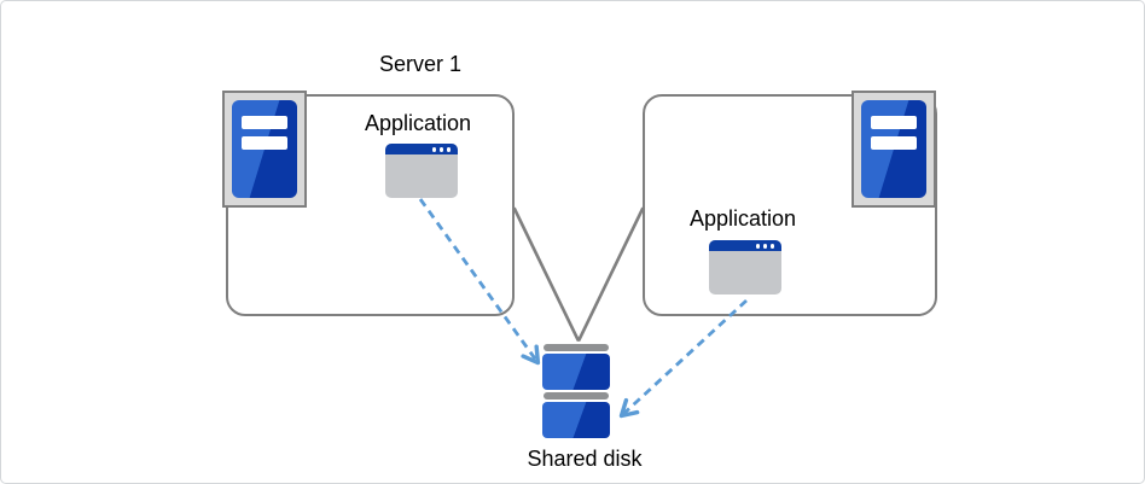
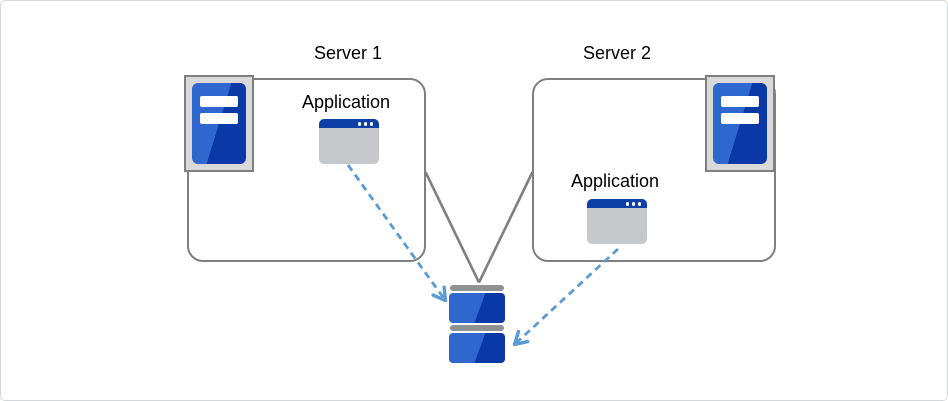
  Server 1
+ Server 2
  Application
  Application
- Shared disk
